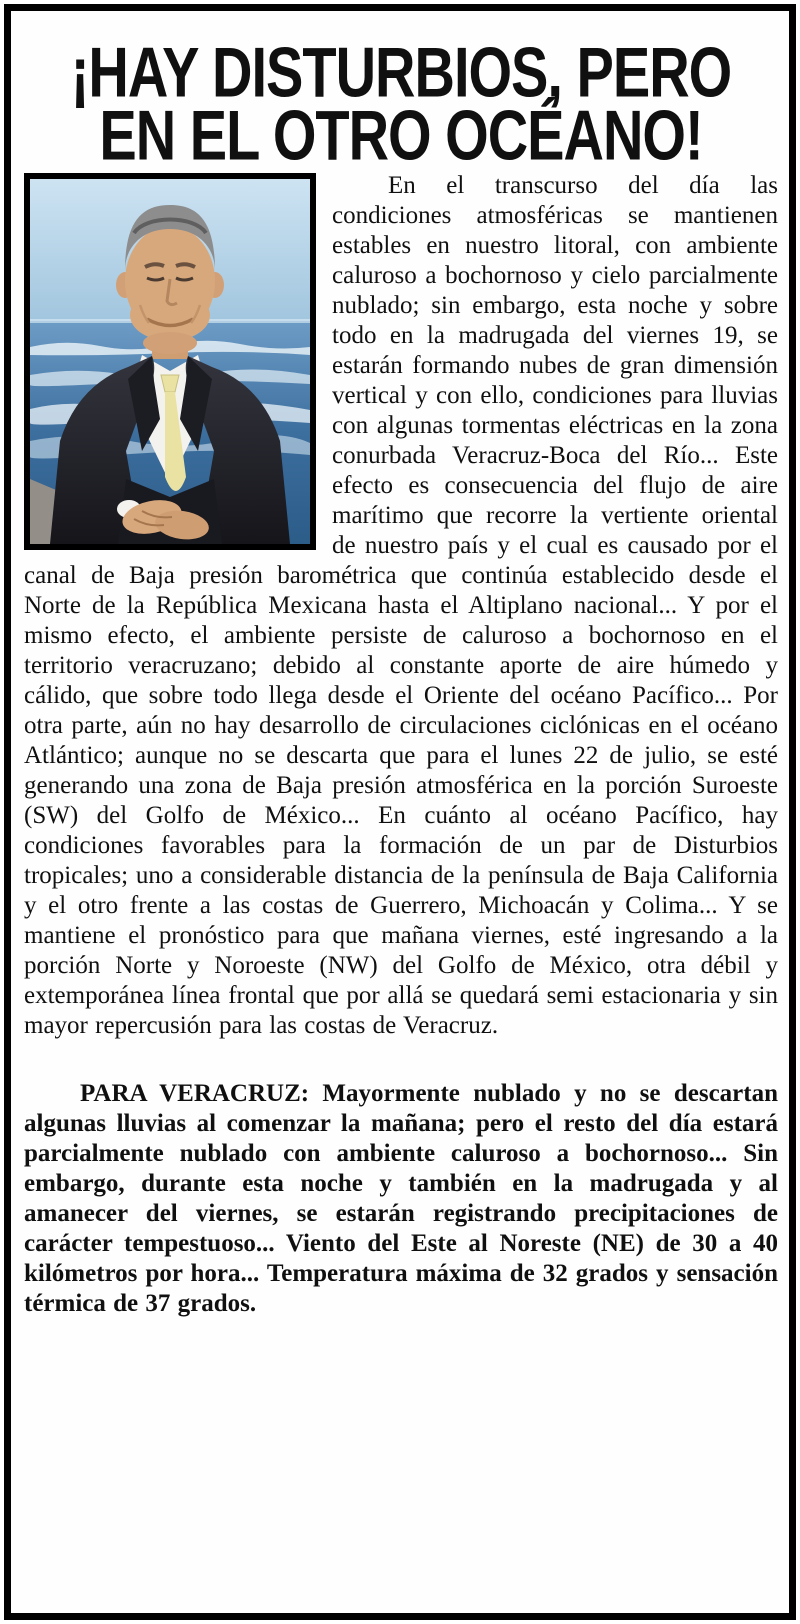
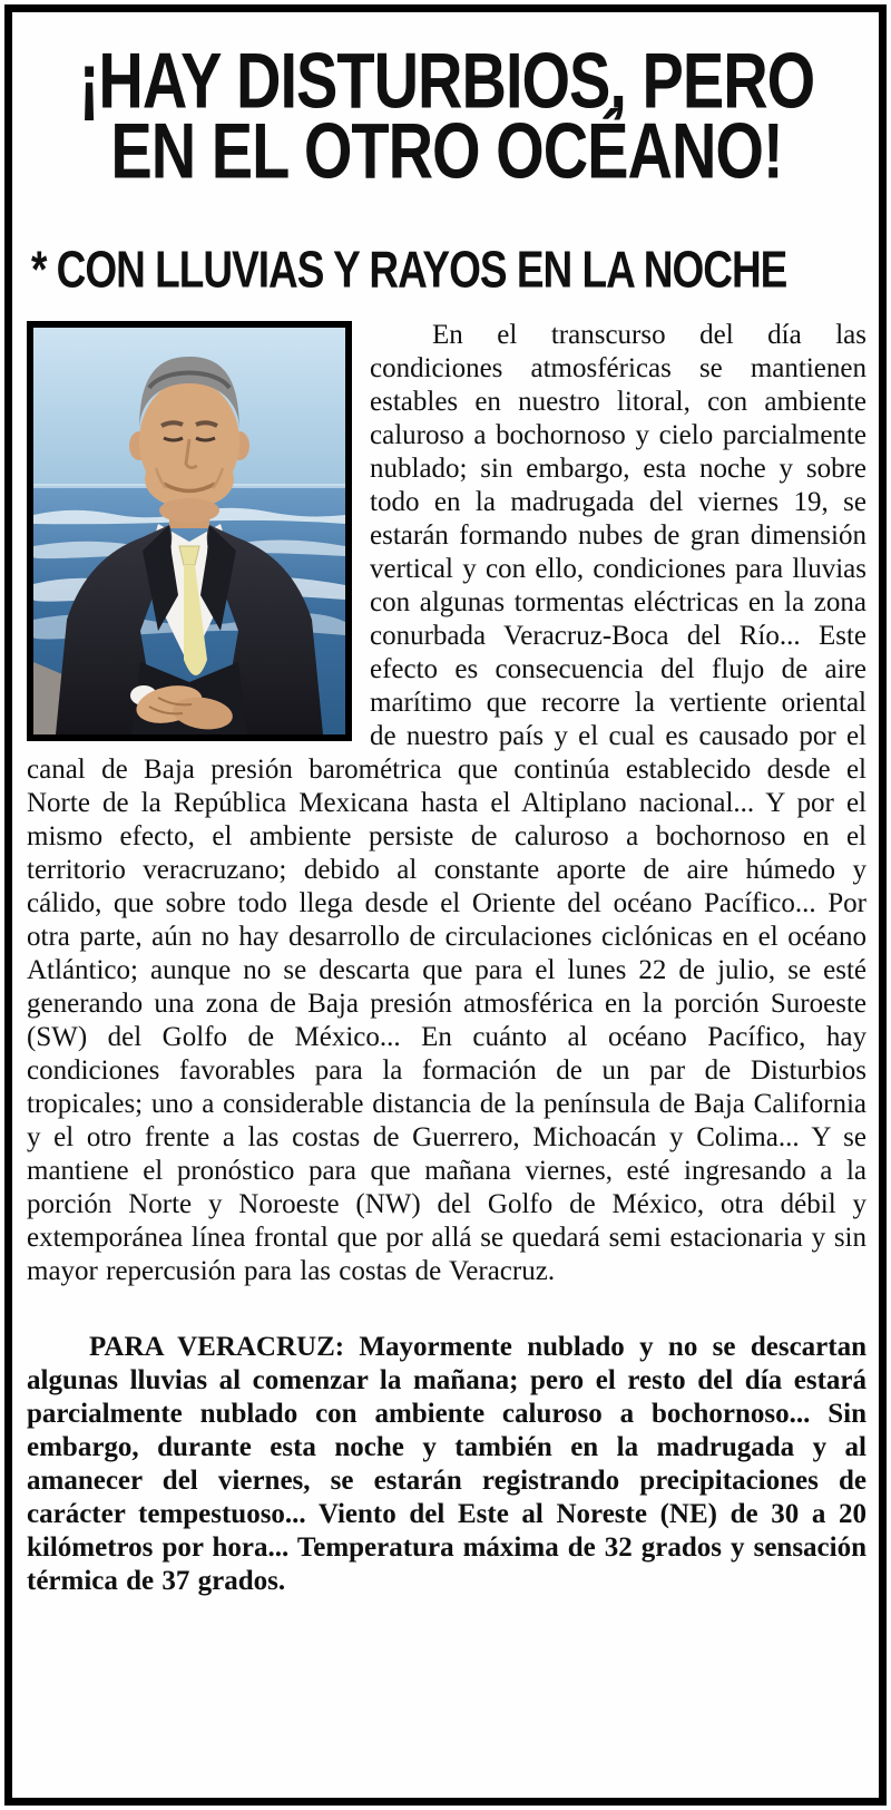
  ¡HAY DISTURBIOS, PERO
  EN EL OTRO OCÉANO!
+ * CON LLUVIAS Y RAYOS EN LA NOCHE
  En el transcurso del día las condiciones atmosféricas se mantienen estables en nuestro litoral, con ambiente caluroso a bochornoso y cielo parcialmente nublado; sin embargo, esta noche y sobre todo en la madrugada del viernes 19, se estarán formando nubes de gran dimensión vertical y con ello, condiciones para lluvias con algunas tormentas eléctricas en la zona conurbada Veracruz-Boca del Río... Este efecto es consecuencia del flujo de aire marítimo que recorre la vertiente oriental de nuestro país y el cual es causado por el canal de Baja presión barométrica que continúa establecido desde el Norte de la República Mexicana hasta el Altiplano nacional... Y por el mismo efecto, el ambiente persiste de caluroso a bochornoso en el territorio veracruzano; debido al constante aporte de aire húmedo y cálido, que sobre todo llega desde el Oriente del océano Pacífico... Por otra parte, aún no hay desarrollo de circulaciones ciclónicas en el océano Atlántico; aunque no se descarta que para el lunes 22 de julio, se esté generando una zona de Baja presión atmosférica en la porción Suroeste (SW) del Golfo de México... En cuánto al océano Pacífico, hay condiciones favorables para la formación de un par de Disturbios tropicales; uno a considerable distancia de la península de Baja California y el otro frente a las costas de Guerrero, Michoacán y Colima... Y se mantiene el pronóstico para que mañana viernes, esté ingresando a la porción Norte y Noroeste (NW) del Golfo de México, otra débil y extemporánea línea frontal que por allá se quedará semi estacionaria y sin mayor repercusión para las costas de Veracruz.
- PARA VERACRUZ: Mayormente nublado y no se descartan algunas lluvias al comenzar la mañana; pero el resto del día estará parcialmente nublado con ambiente caluroso a bochornoso... Sin embargo, durante esta noche y también en la madrugada y al amanecer del viernes, se estarán registrando precipitaciones de carácter tempestuoso... Viento del Este al Noreste (NE) de 30 a 40 kilómetros por hora... Temperatura máxima de 32 grados y sensación térmica de 37 grados.
+ PARA VERACRUZ: Mayormente nublado y no se descartan algunas lluvias al comenzar la mañana; pero el resto del día estará parcialmente nublado con ambiente caluroso a bochornoso... Sin embargo, durante esta noche y también en la madrugada y al amanecer del viernes, se estarán registrando precipitaciones de carácter tempestuoso... Viento del Este al Noreste (NE) de 30 a 20 kilómetros por hora... Temperatura máxima de 32 grados y sensación térmica de 37 grados.
